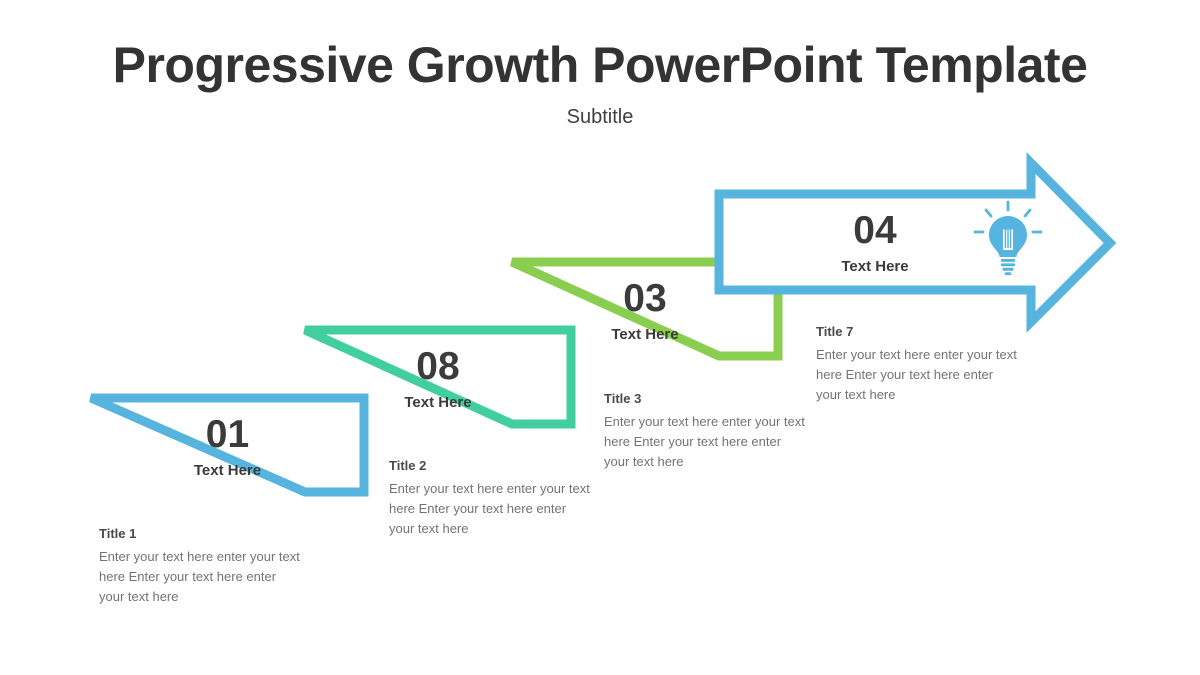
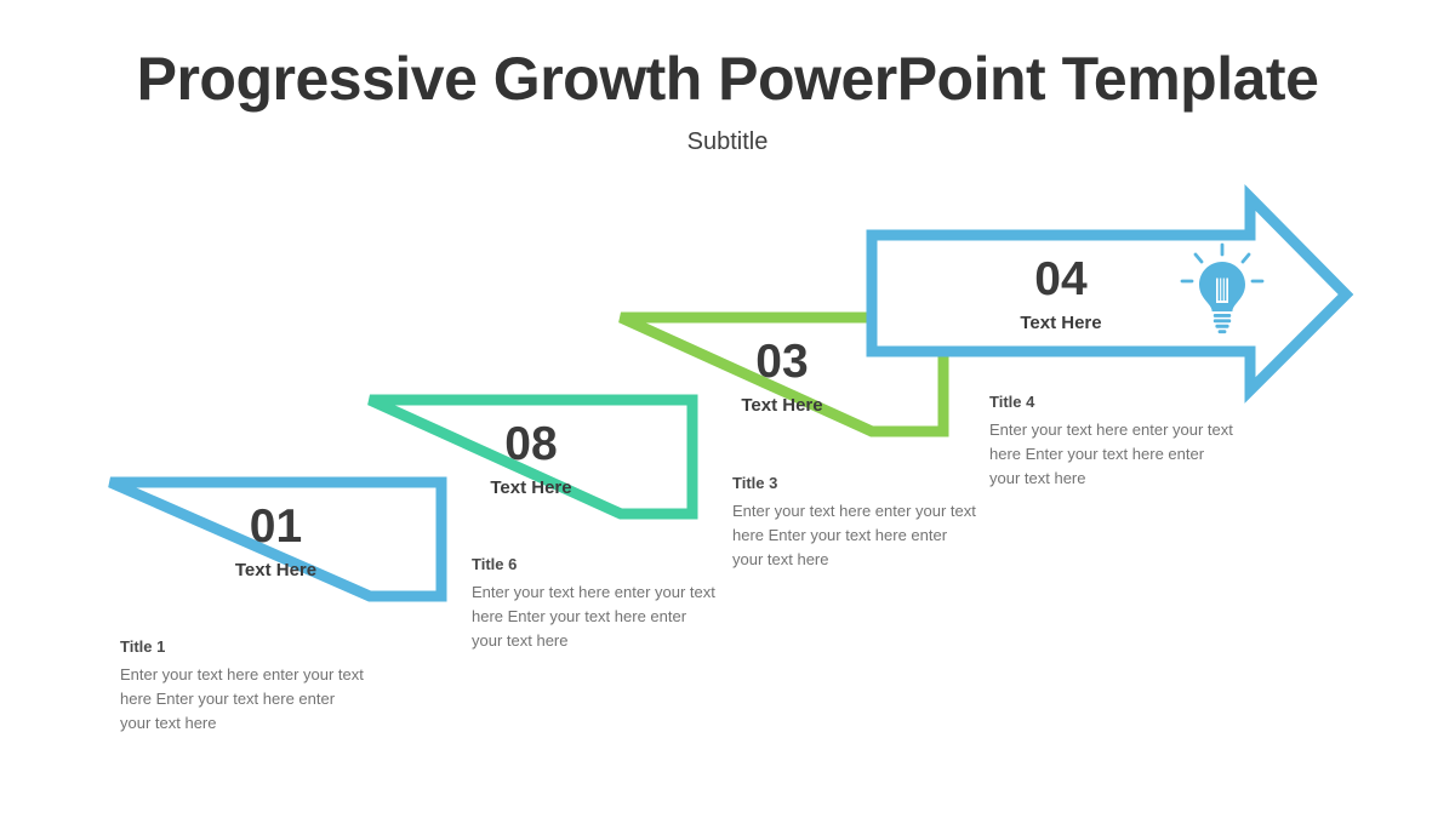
  Progressive Growth PowerPoint Template
  Subtitle
  01
  Text Here
  08
  Text Here
  03
  Text Here
  04
  Text Here
  Title 1
  Enter your text here enter your text here Enter your text here enter your text here
- Title 2
+ Title 6
  Enter your text here enter your text here Enter your text here enter your text here
  Title 3
  Enter your text here enter your text here Enter your text here enter your text here
- Title 7
+ Title 4
  Enter your text here enter your text here Enter your text here enter your text here
